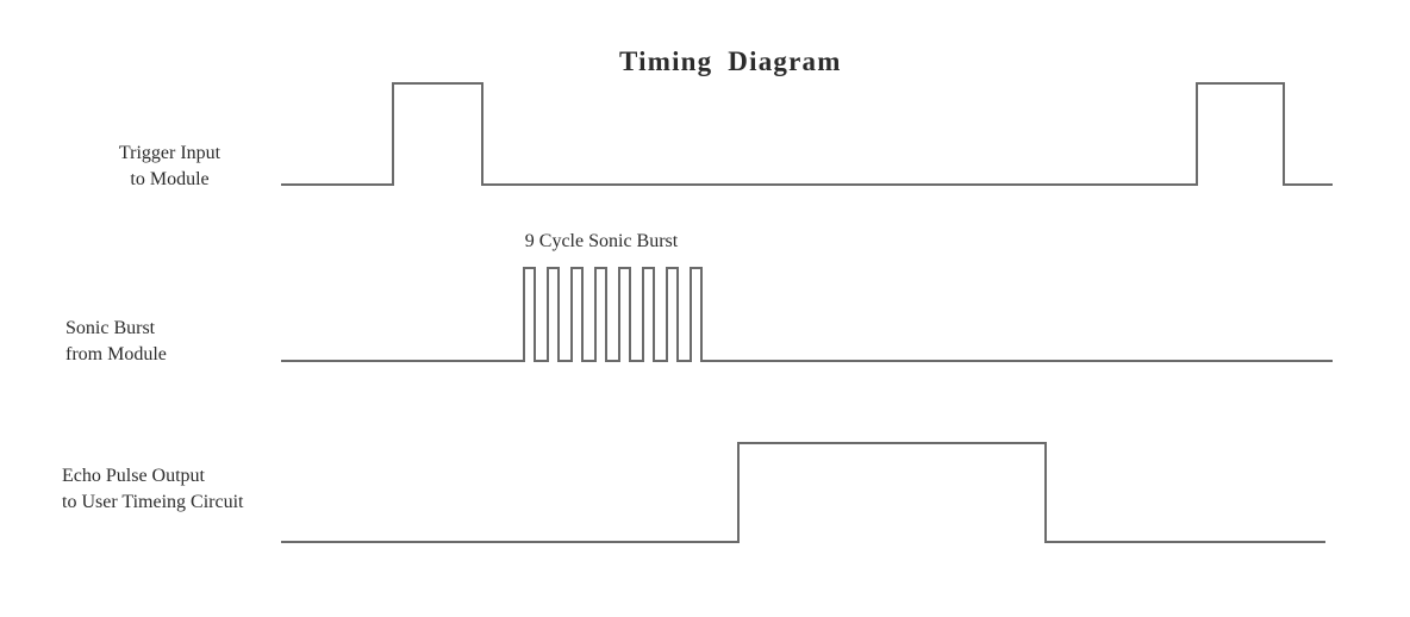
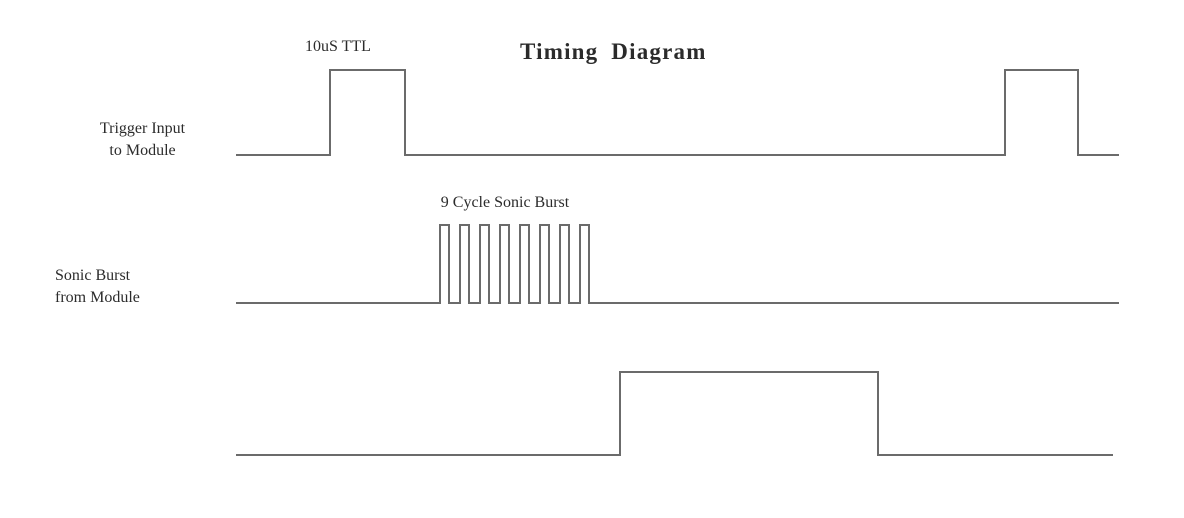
  Timing Diagram
+ 10uS TTL
  Trigger Input
  to Module
  9 Cycle Sonic Burst
  Sonic Burst
  from Module
- Echo Pulse Output
- to User Timeing Circuit
